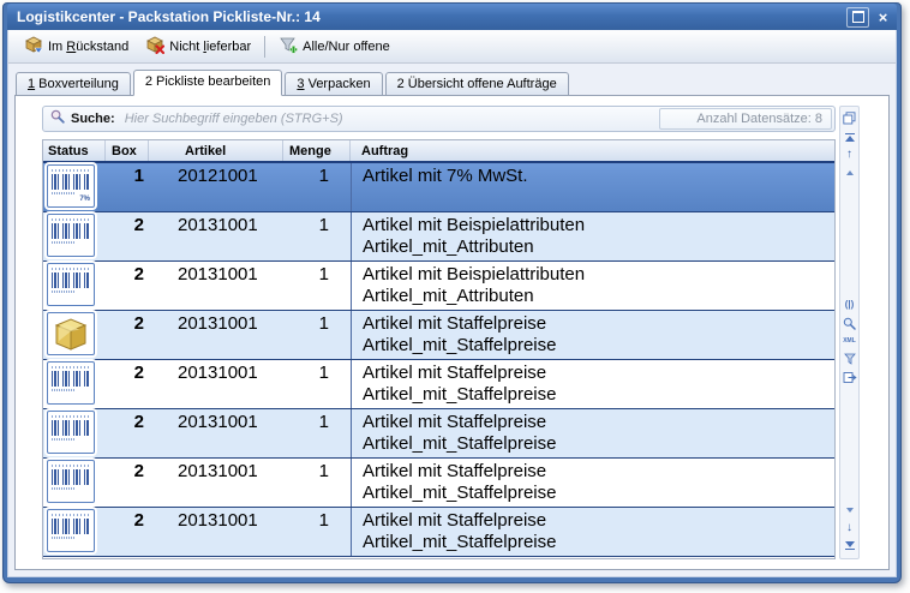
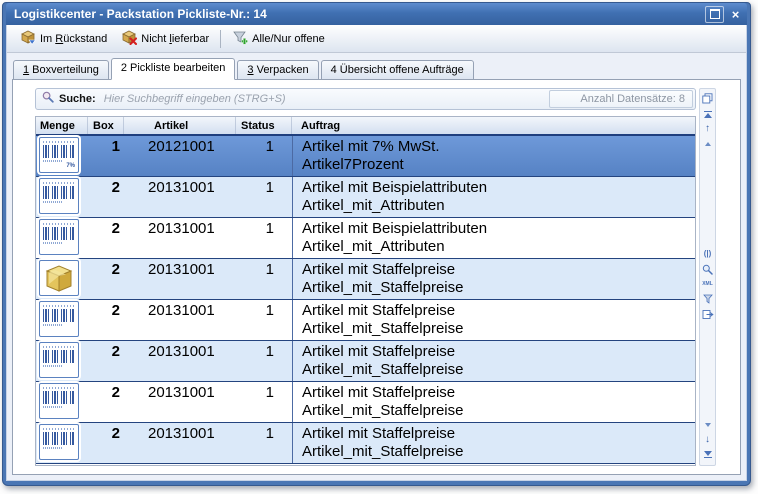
  Logistikcenter - Packstation Pickliste-Nr.: 14
  ×
  Im Rückstand
  Nicht lieferbar
  Alle/Nur offene
  1 Boxverteilung
  2 Pickliste bearbeiten
  3 Verpacken
- 2 Übersicht offene Aufträge
+ 4 Übersicht offene Aufträge
  Suche:
  Hier Suchbegriff eingeben (STRG+S)
  Anzahl Datensätze: 8
- Status
+ Menge
  Box
  Artikel
- Menge
+ Status
  Auftrag
  1
  20121001
  1
  Artikel mit 7% MwSt.
+ Artikel7Prozent
  2
  20131001
  1
  Artikel mit Beispielattributen
  Artikel_mit_Attributen
  2
  20131001
  1
  Artikel mit Beispielattributen
  Artikel_mit_Attributen
  2
  20131001
  1
  Artikel mit Staffelpreise
  Artikel_mit_Staffelpreise
  2
  20131001
  1
  Artikel mit Staffelpreise
  Artikel_mit_Staffelpreise
  2
  20131001
  1
  Artikel mit Staffelpreise
  Artikel_mit_Staffelpreise
  2
  20131001
  1
  Artikel mit Staffelpreise
  Artikel_mit_Staffelpreise
  2
  20131001
  1
  Artikel mit Staffelpreise
  Artikel_mit_Staffelpreise
  ↑
  (|)
  ↓
